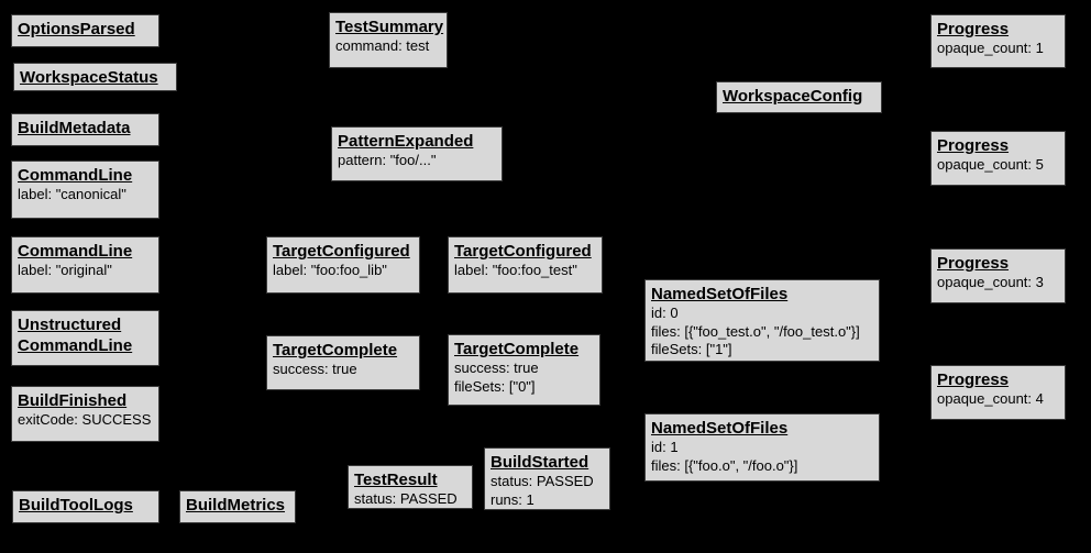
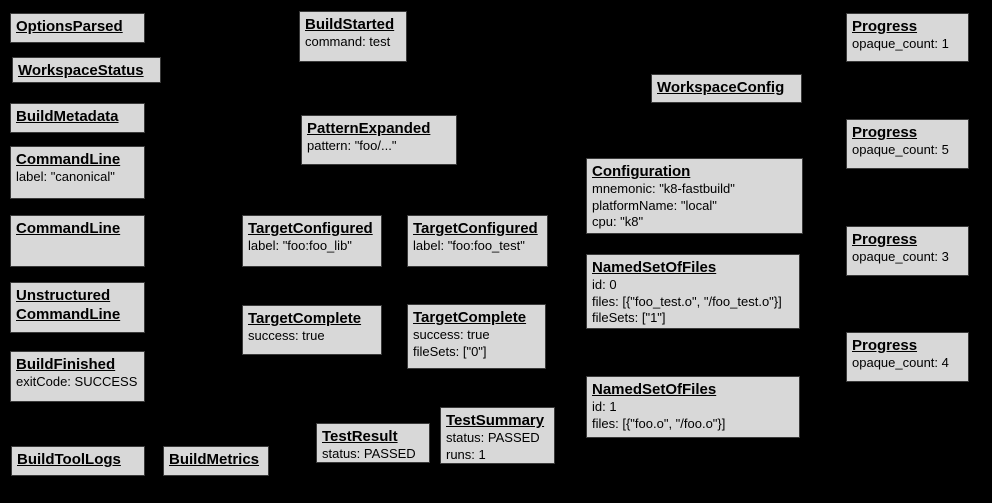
  OptionsParsed
  WorkspaceStatus
  BuildMetadata
  CommandLine
  label: "canonical"
  CommandLine
- label: "original"
  Unstructured
  CommandLine
  BuildFinished
  exitCode: SUCCESS
  BuildToolLogs
  BuildMetrics
- TestSummary
+ BuildStarted
  command: test
  PatternExpanded
  pattern: "foo/..."
  TargetConfigured
  label: "foo:foo_lib"
  TargetConfigured
  label: "foo:foo_test"
  TargetComplete
  success: true
  TargetComplete
  success: true
  fileSets: ["0"]
  TestResult
  status: PASSED
- BuildStarted
+ TestSummary
  status: PASSED
  runs: 1
  WorkspaceConfig
+ Configuration
+ mnemonic: "k8-fastbuild"
+ platformName: "local"
+ cpu: "k8"
  NamedSetOfFiles
  id: 0
  files: [{"foo_test.o", "/foo_test.o"}]
  fileSets: ["1"]
  NamedSetOfFiles
  id: 1
  files: [{"foo.o", "/foo.o"}]
  Progress
  opaque_count: 1
  Progress
  opaque_count: 5
  Progress
  opaque_count: 3
  Progress
  opaque_count: 4
